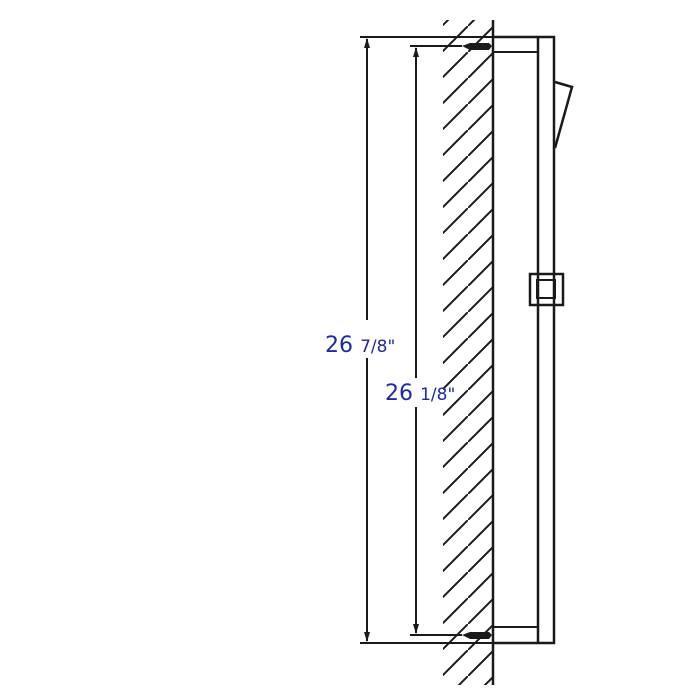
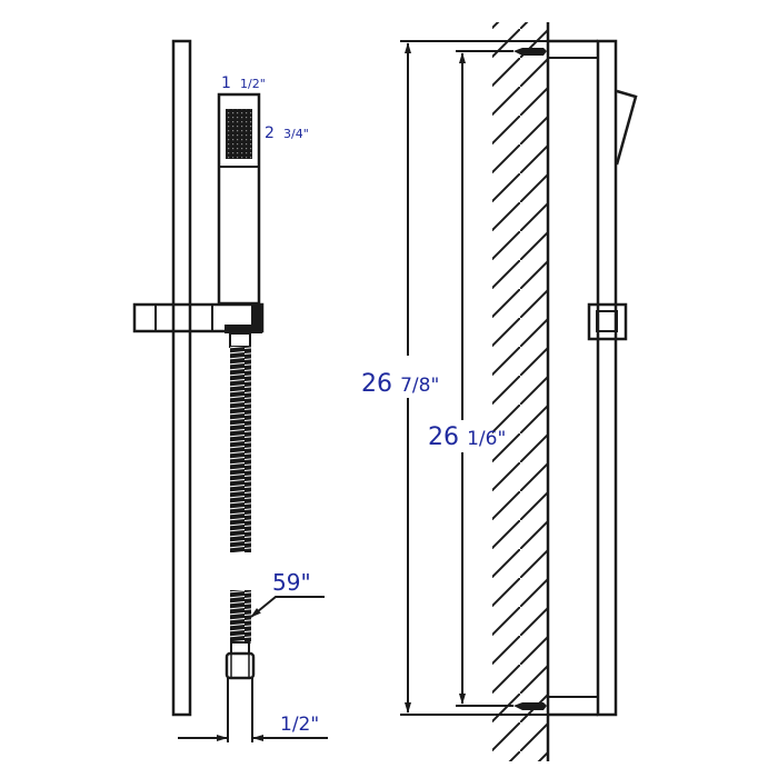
+ 1 1/2"
+ 2 3/4"
+ 59"
+ 1/2"
  26 7/8"
- 26 1/8"
+ 26 1/6"
